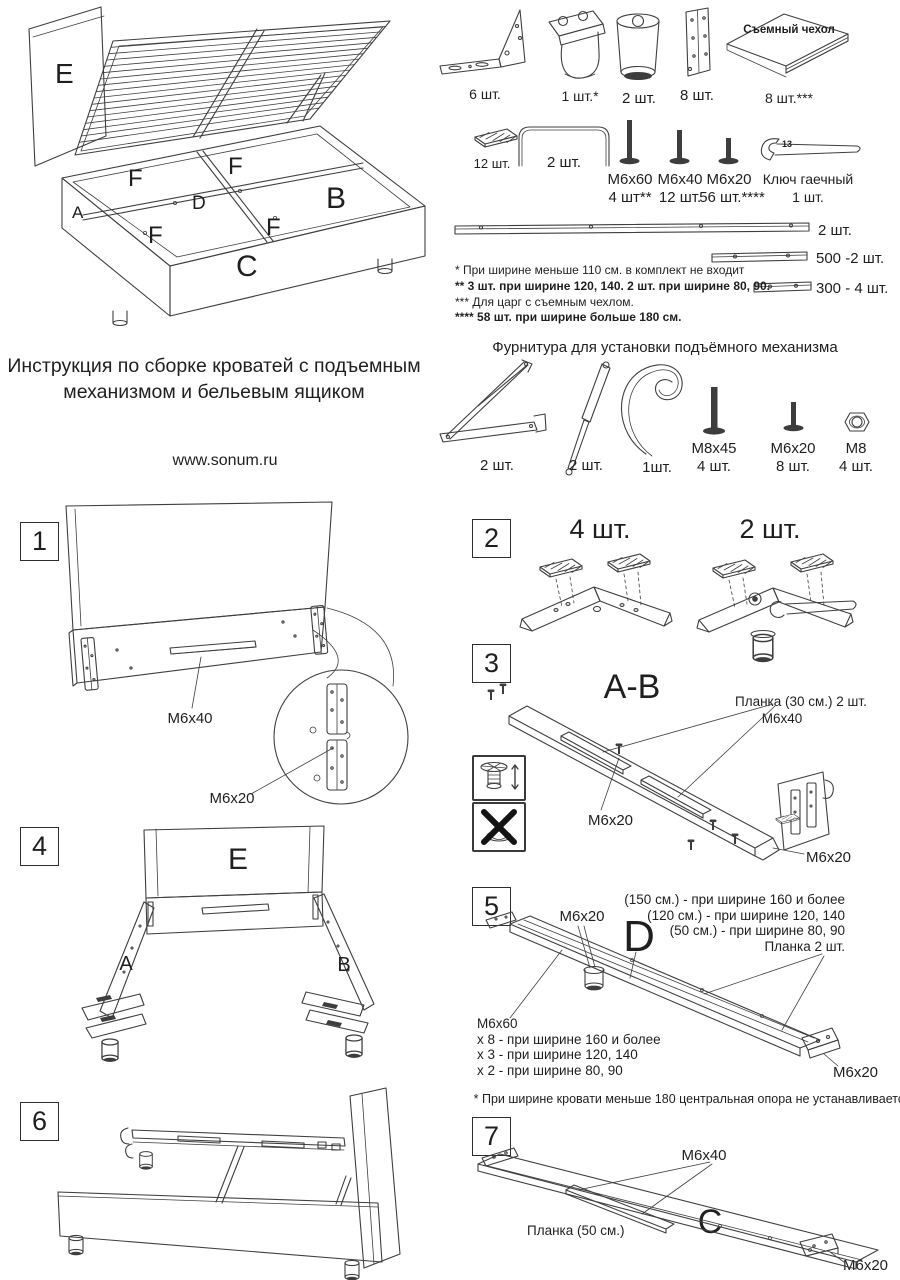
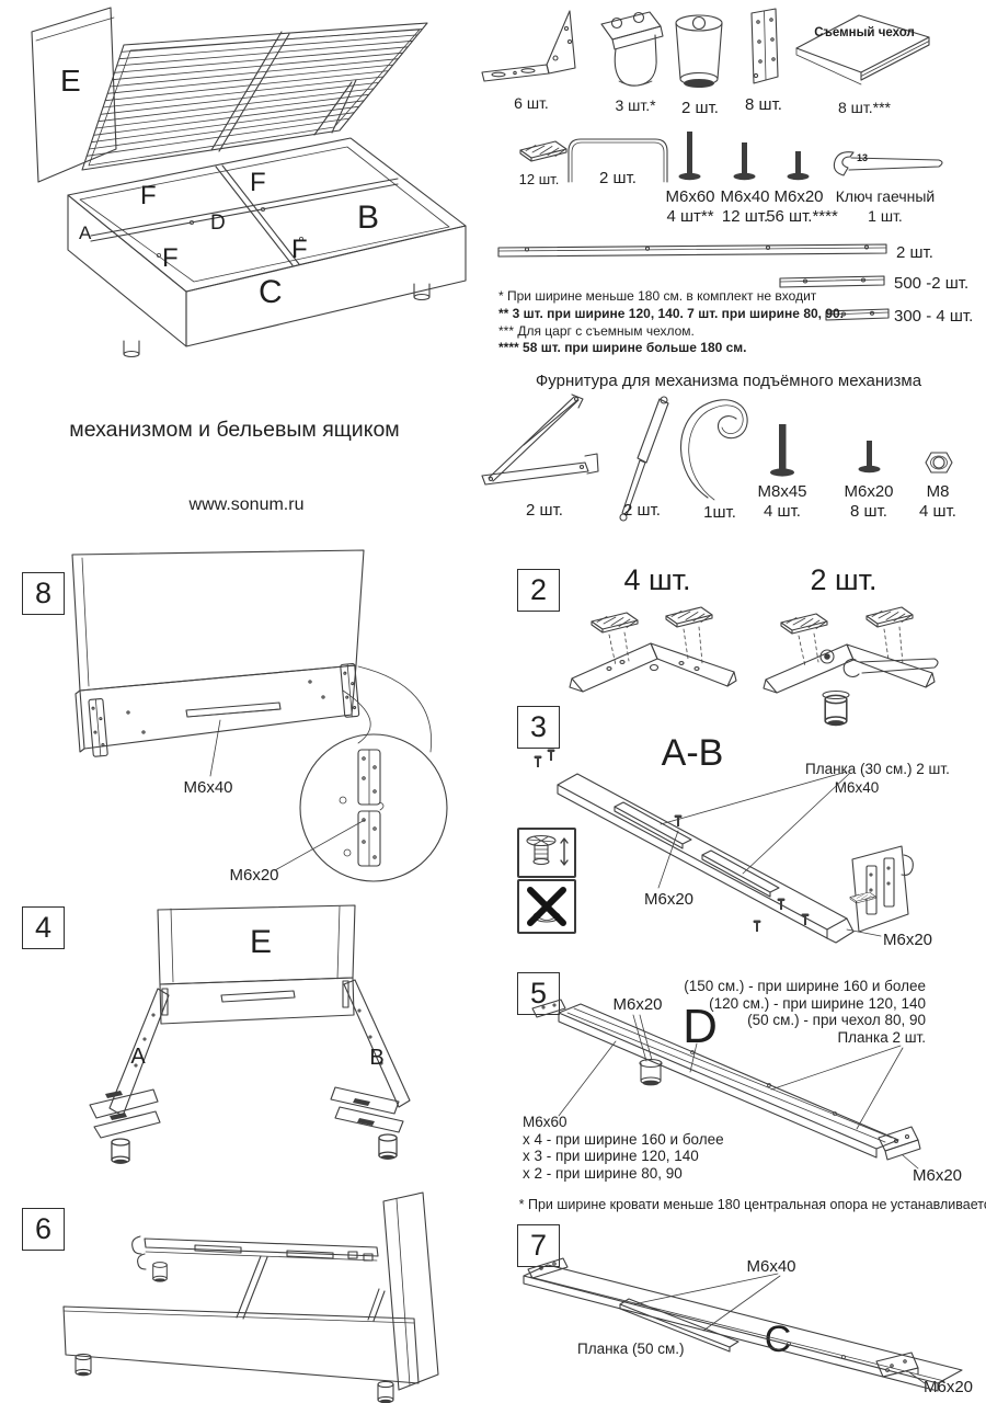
  E
  F
  F
  F
  F
  D
  A
  B
  C
  Съемный чехол
  6 шт.
- 1 шт.*
+ 3 шт.*
  2 шт.
  8 шт.
  8 шт.***
  13
  12 шт.
  2 шт.
  M6x60
  4 шт**
  M6x40
  12 шт.
  M6x20
  56 шт.****
  Ключ гаечный
  1 шт.
  2 шт.
  500 -2 шт.
  300 - 4 шт.
- * При ширине меньше 110 см. в комплект не входит
+ * При ширине меньше 180 см. в комплект не входит
- ** 3 шт. при ширине 120, 140. 2 шт. при ширине 80, 90.
+ ** 3 шт. при ширине 120, 140. 7 шт. при ширине 80, 90.
  *** Для царг с съемным чехлом.
  **** 58 шт. при ширине больше 180 см.
- Фурнитура для установки подъёмного механизма
+ Фурнитура для механизма подъёмного механизма
  2 шт.
  2 шт.
  1шт.
  M8x45
  4 шт.
  M6x20
  8 шт.
  M8
  4 шт.
- Инструкция по сборке кроватей с подъемным
  механизмом и бельевым ящиком
  www.sonum.ru
- 1
+ 8
  M6x40
  M6x20
  2
  4 шт.
  2 шт.
  3
  A-B
  Планка (30 см.) 2 шт.
  M6x40
  M6x20
  M6x20
  4
  E
  A
  B
  5
  M6x20
  D
  (150 см.) - при ширине 160 и более
  (120 см.) - при ширине 120, 140
- (50 см.) - при ширине 80, 90
+ (50 см.) - при чехол 80, 90
  Планка 2 шт.
  M6x60
- х 8 - при ширине 160 и более
+ х 4 - при ширине 160 и более
  х 3 - при ширине 120, 140
  х 2 - при ширине 80, 90
  M6x20
  * При ширине кровати меньше 180 центральная опора не устанавливает
  6
  7
  M6x40
  Планка (50 см.)
  M6x20
